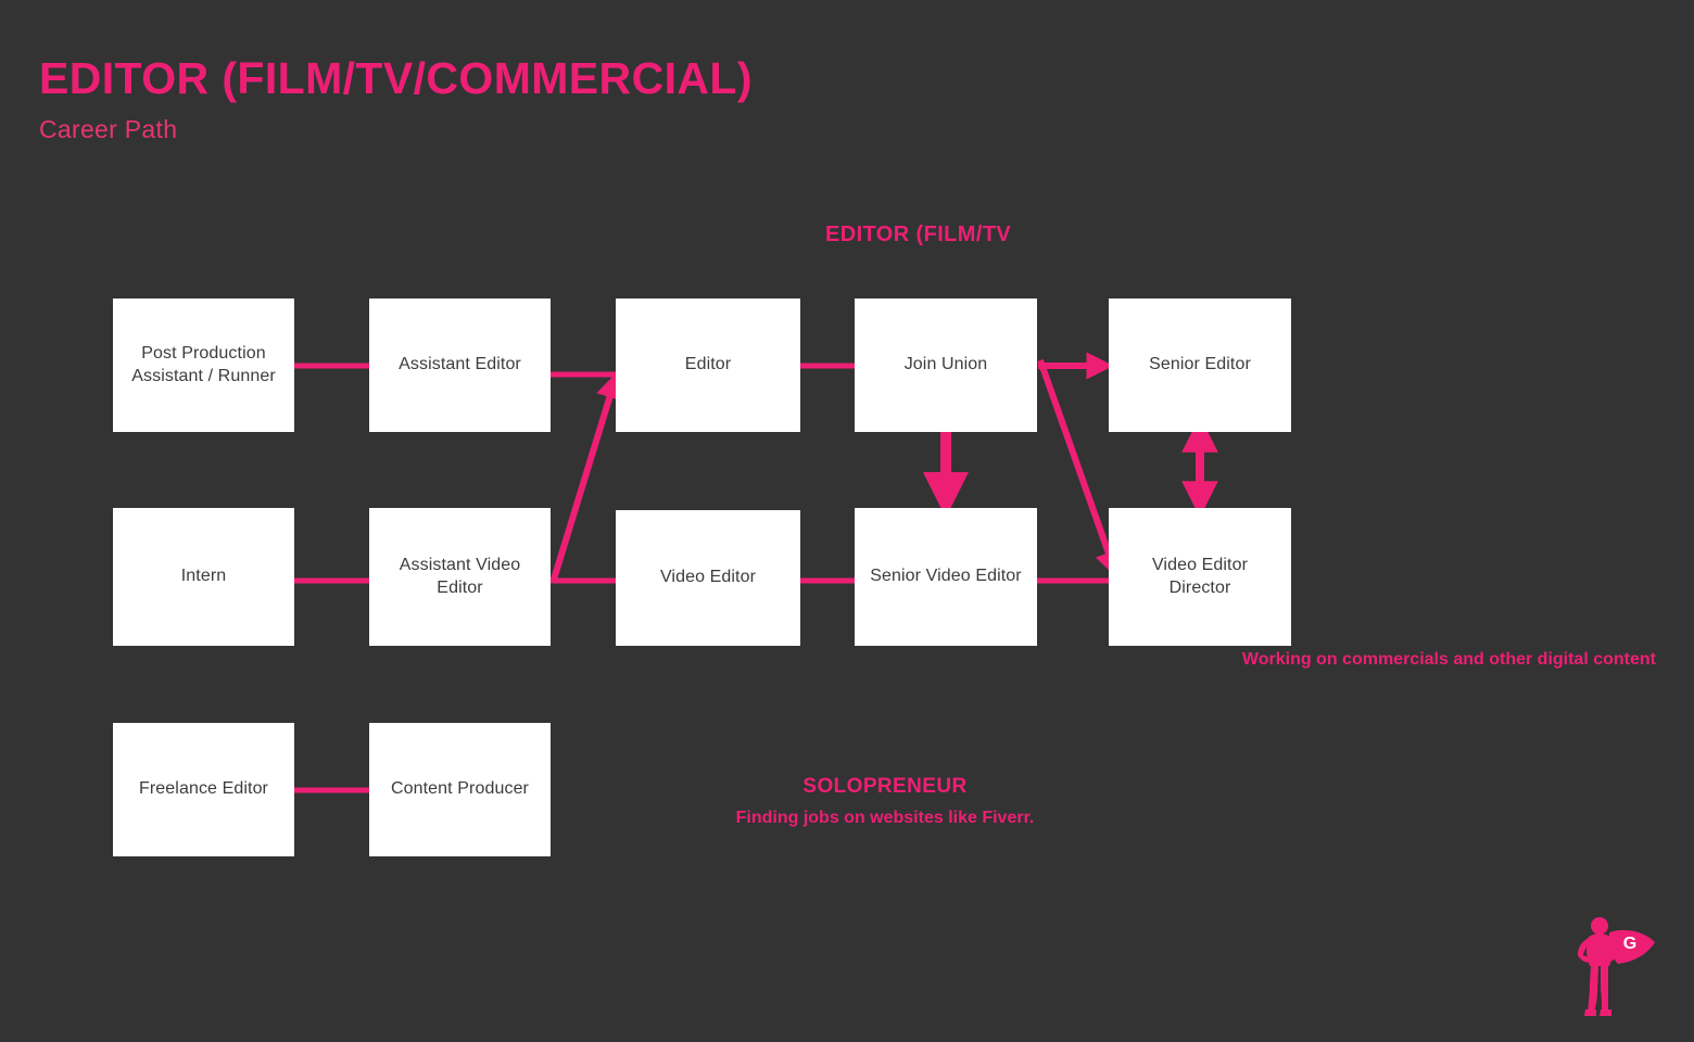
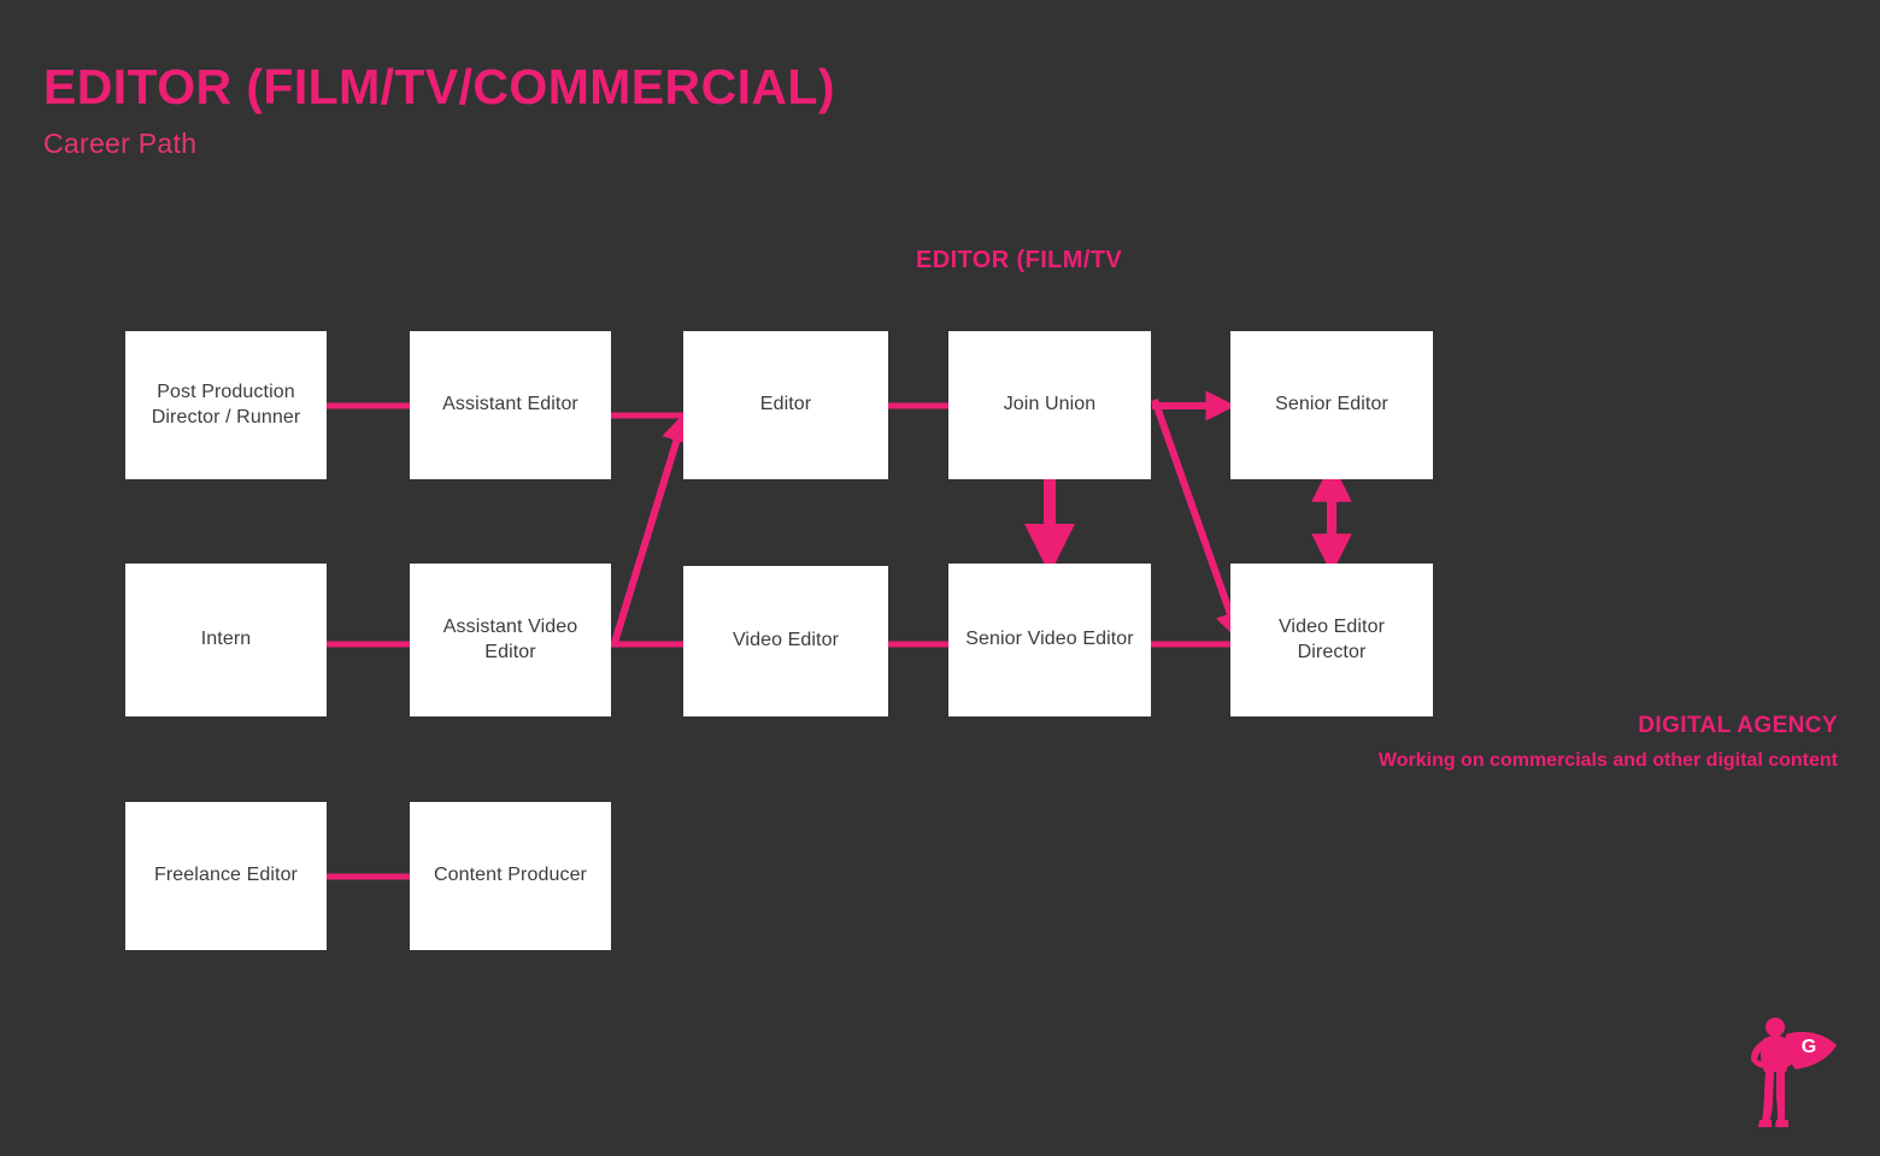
  EDITOR (FILM/TV/COMMERCIAL)
  Career Path
  EDITOR (FILM/TV
- Post Production Assistant / Runner
+ Post Production Director / Runner
  Assistant Editor
  Editor
  Join Union
  Senior Editor
  Intern
  Assistant Video Editor
  Video Editor
  Senior Video Editor
  Video Editor Director
  Freelance Editor
  Content Producer
+ DIGITAL AGENCY
  Working on commercials and other digital content
- SOLOPRENEUR
- Finding jobs on websites like Fiverr.
  G
